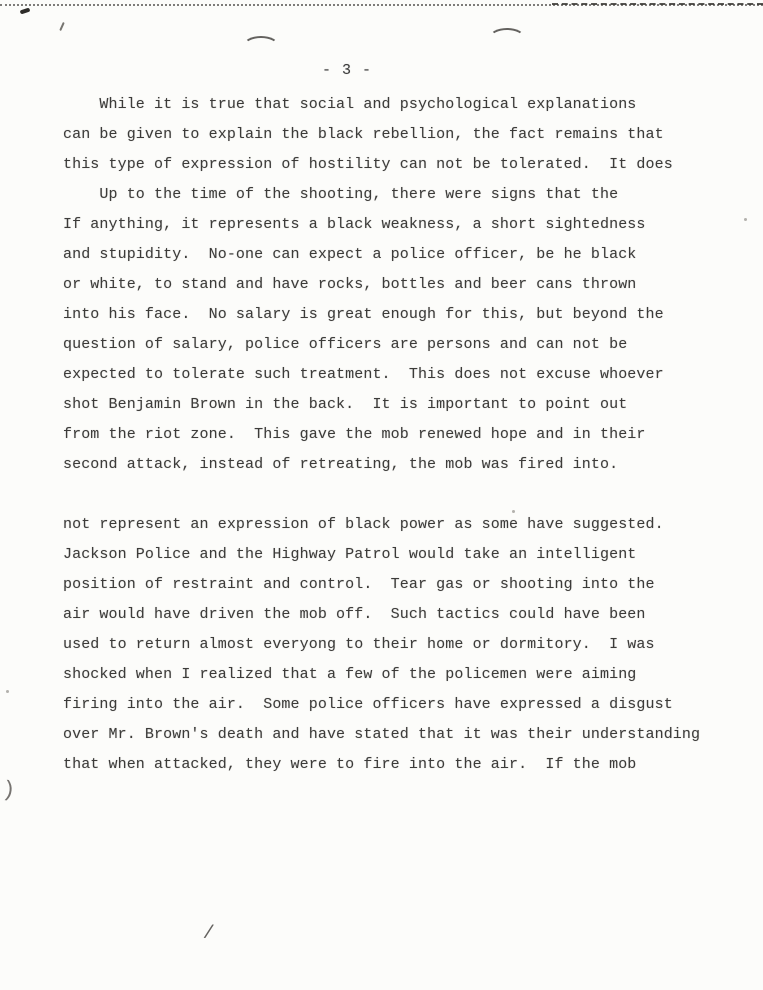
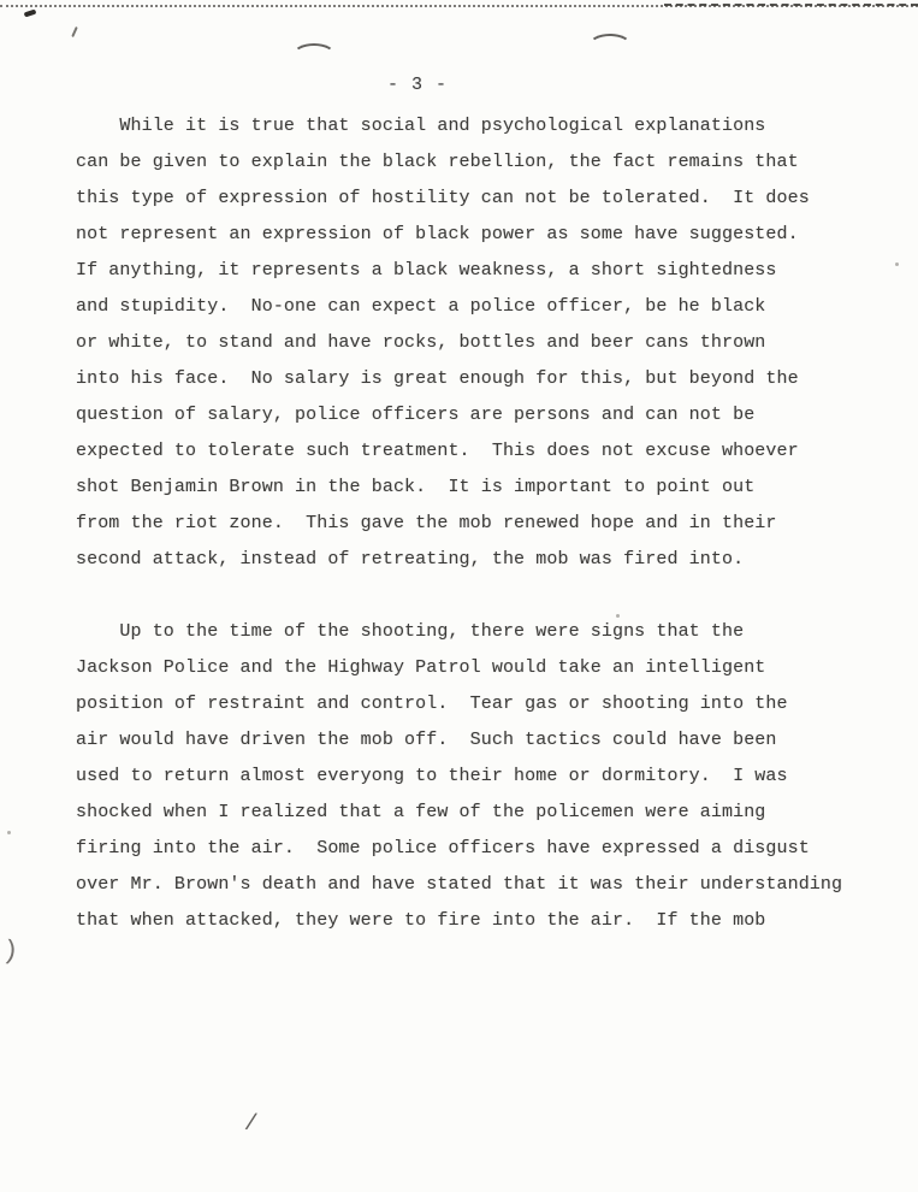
  - 3 -
  While it is true that social and psychological explanations
  can be given to explain the black rebellion, the fact remains that
  this type of expression of hostility can not be tolerated. It does
- Up to the time of the shooting, there were signs that the
+ not represent an expression of black power as some have suggested.
  If anything, it represents a black weakness, a short sightedness
  and stupidity. No-one can expect a police officer, be he black
  or white, to stand and have rocks, bottles and beer cans thrown
  into his face. No salary is great enough for this, but beyond the
  question of salary, police officers are persons and can not be
  expected to tolerate such treatment. This does not excuse whoever
  shot Benjamin Brown in the back. It is important to point out
  from the riot zone. This gave the mob renewed hope and in their
  second attack, instead of retreating, the mob was fired into.
- not represent an expression of black power as some have suggested.
+ Up to the time of the shooting, there were signs that the
  Jackson Police and the Highway Patrol would take an intelligent
  position of restraint and control. Tear gas or shooting into the
  air would have driven the mob off. Such tactics could have been
  used to return almost everyong to their home or dormitory. I was
  shocked when I realized that a few of the policemen were aiming
  firing into the air. Some police officers have expressed a disgust
  over Mr. Brown's death and have stated that it was their understanding
  that when attacked, they were to fire into the air. If the mob
